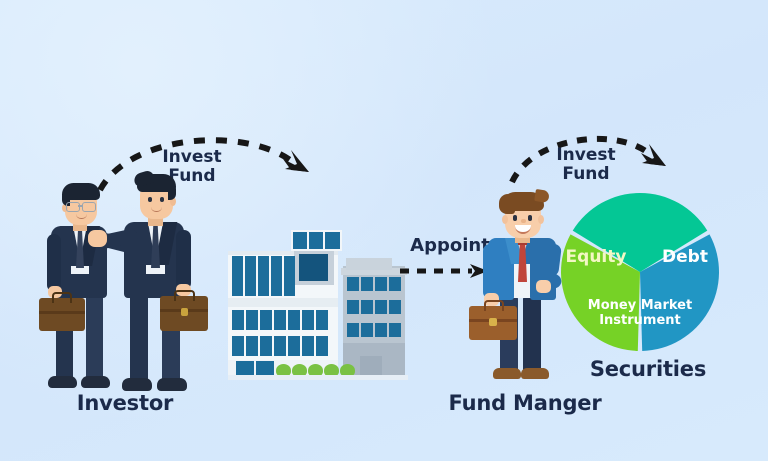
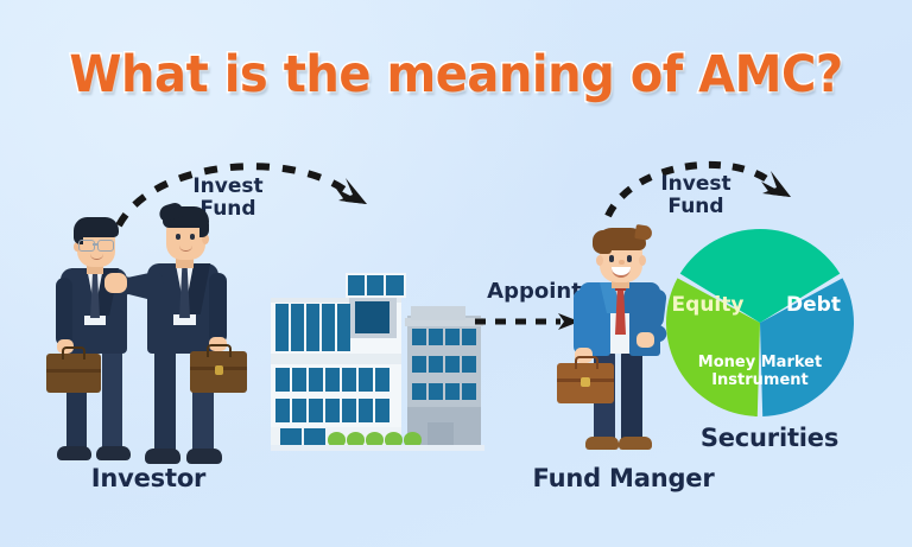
+ What is the meaning of AMC?
  Invest
  Fund
  Investor
  Appoin
  Fund Manger
  Invest
  Fund
  Equity
  Debt
  Money Market
  Instrument
  Securities
